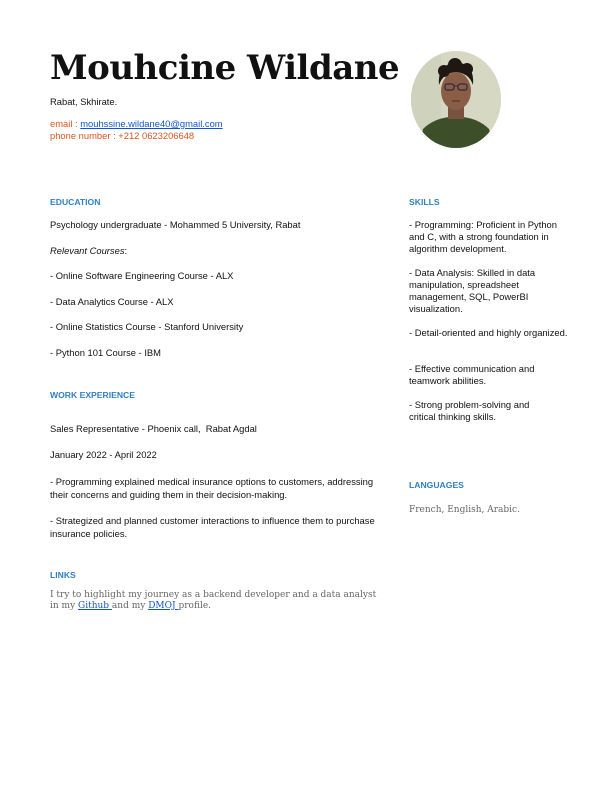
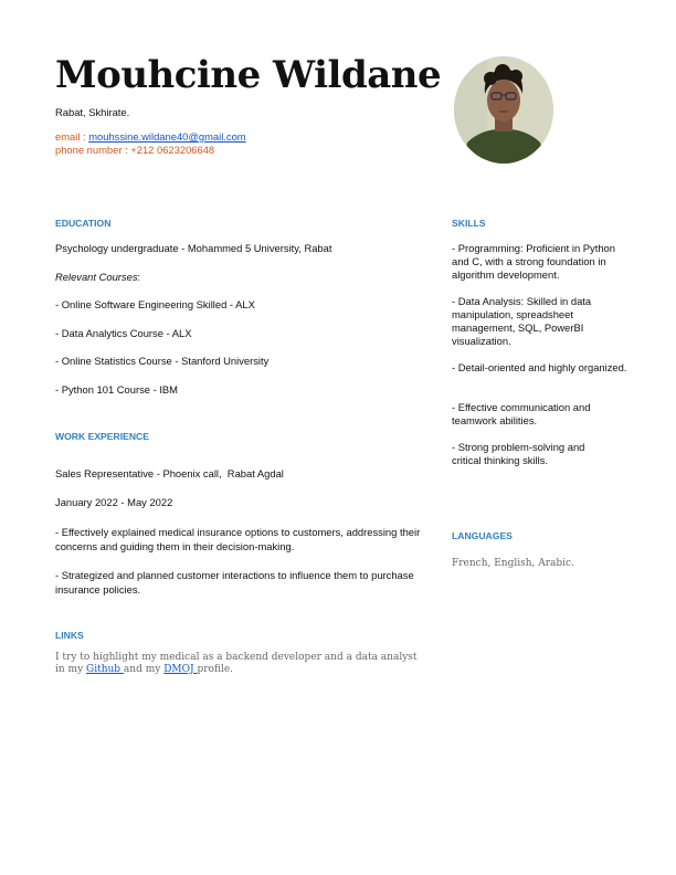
  Mouhcine Wildane
  Rabat, Skhirate.
  email : mouhssine.wildane40@gmail.com
  phone number : +212 0623206648
  EDUCATION
  Psychology undergraduate - Mohammed 5 University, Rabat
  Relevant Courses:
- - Online Software Engineering Course - ALX
+ - Online Software Engineering Skilled - ALX
  - Data Analytics Course - ALX
  - Online Statistics Course - Stanford University
  - Python 101 Course - IBM
  WORK EXPERIENCE
  Sales Representative - Phoenix call, Rabat Agdal
- January 2022 - April 2022
+ January 2022 - May 2022
- - Programming explained medical insurance options to customers, addressing their concerns and guiding them in their decision-making.
+ - Effectively explained medical insurance options to customers, addressing their concerns and guiding them in their decision-making.
  - Strategized and planned customer interactions to influence them to purchase insurance policies.
  LINKS
- I try to highlight my journey as a backend developer and a data analyst in my Github and my DMOJ profile.
+ I try to highlight my medical as a backend developer and a data analyst in my Github and my DMOJ profile.
  SKILLS
  - Programming: Proficient in Python and C, with a strong foundation in algorithm development.
  - Data Analysis: Skilled in data manipulation, spreadsheet management, SQL, PowerBI visualization.
  - Detail-oriented and highly organized.
  - Effective communication and teamwork abilities.
  - Strong problem-solving and critical thinking skills.
  LANGUAGES
  French, English, Arabic.
